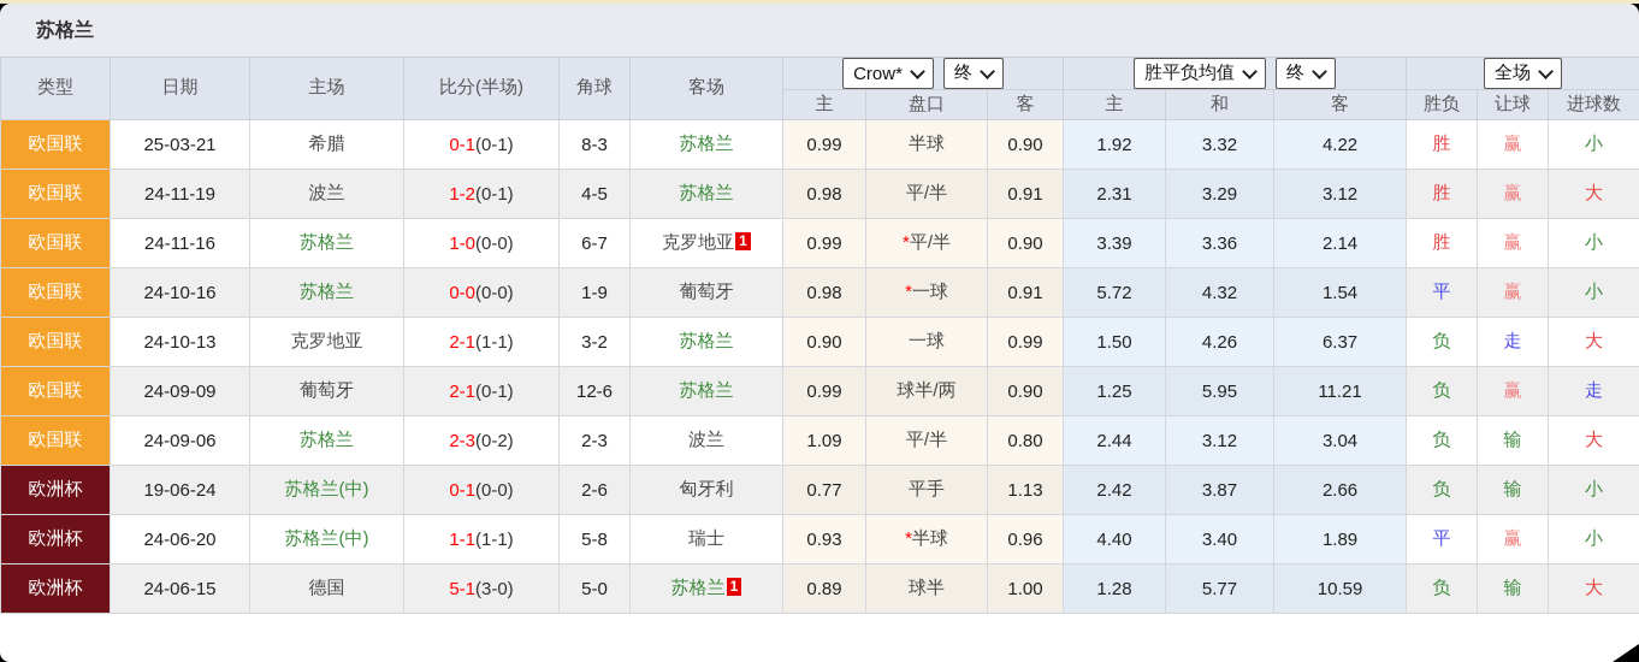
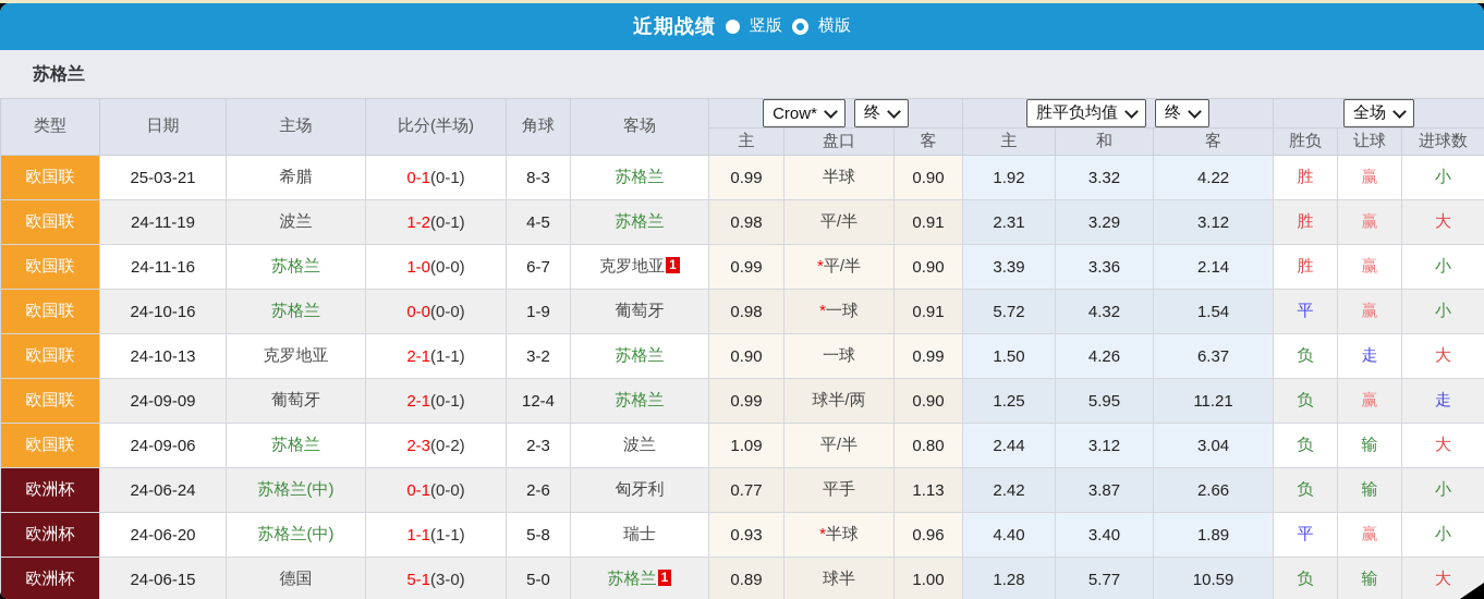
+ 近期战绩
+ 竖版
+ 横版
  苏格兰
  类型	日期	主场	比分(半场)	角球	客场	Crow* 终	胜平负均值 终	全场
  主	盘口	客	主	和	客	胜负	让球	进球数
  欧国联	25-03-21	希腊	0-1(0-1)	8-3	苏格兰	0.99	半球	0.90	1.92	3.32	4.22	胜	赢	小
  欧国联	24-11-19	波兰	1-2(0-1)	4-5	苏格兰	0.98	平/半	0.91	2.31	3.29	3.12	胜	赢	大
  欧国联	24-11-16	苏格兰	1-0(0-0)	6-7	克罗地亚 1	0.99	*平/半	0.90	3.39	3.36	2.14	胜	赢	小
  欧国联	24-10-16	苏格兰	0-0(0-0)	1-9	葡萄牙	0.98	*一球	0.91	5.72	4.32	1.54	平	赢	小
  欧国联	24-10-13	克罗地亚	2-1(1-1)	3-2	苏格兰	0.90	一球	0.99	1.50	4.26	6.37	负	走	大
- 欧国联	24-09-09	葡萄牙	2-1(0-1)	12-6	苏格兰	0.99	球半/两	0.90	1.25	5.95	11.21	负	赢	走
+ 欧国联	24-09-09	葡萄牙	2-1(0-1)	12-4	苏格兰	0.99	球半/两	0.90	1.25	5.95	11.21	负	赢	走
  欧国联	24-09-06	苏格兰	2-3(0-2)	2-3	波兰	1.09	平/半	0.80	2.44	3.12	3.04	负	输	大
- 欧洲杯	19-06-24	苏格兰(中)	0-1(0-0)	2-6	匈牙利	0.77	平手	1.13	2.42	3.87	2.66	负	输	小
+ 欧洲杯	24-06-24	苏格兰(中)	0-1(0-0)	2-6	匈牙利	0.77	平手	1.13	2.42	3.87	2.66	负	输	小
  欧洲杯	24-06-20	苏格兰(中)	1-1(1-1)	5-8	瑞士	0.93	*半球	0.96	4.40	3.40	1.89	平	赢	小
  欧洲杯	24-06-15	德国	5-1(3-0)	5-0	苏格兰 1	0.89	球半	1.00	1.28	5.77	10.59	负	输	大
